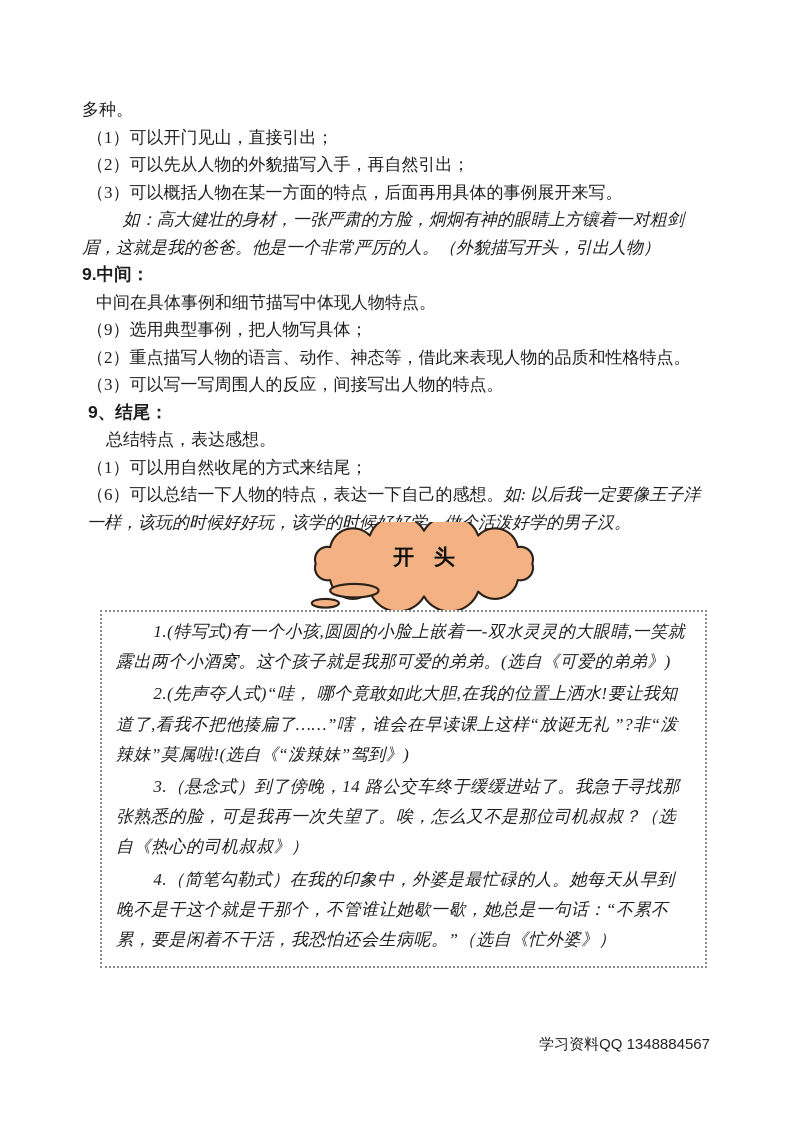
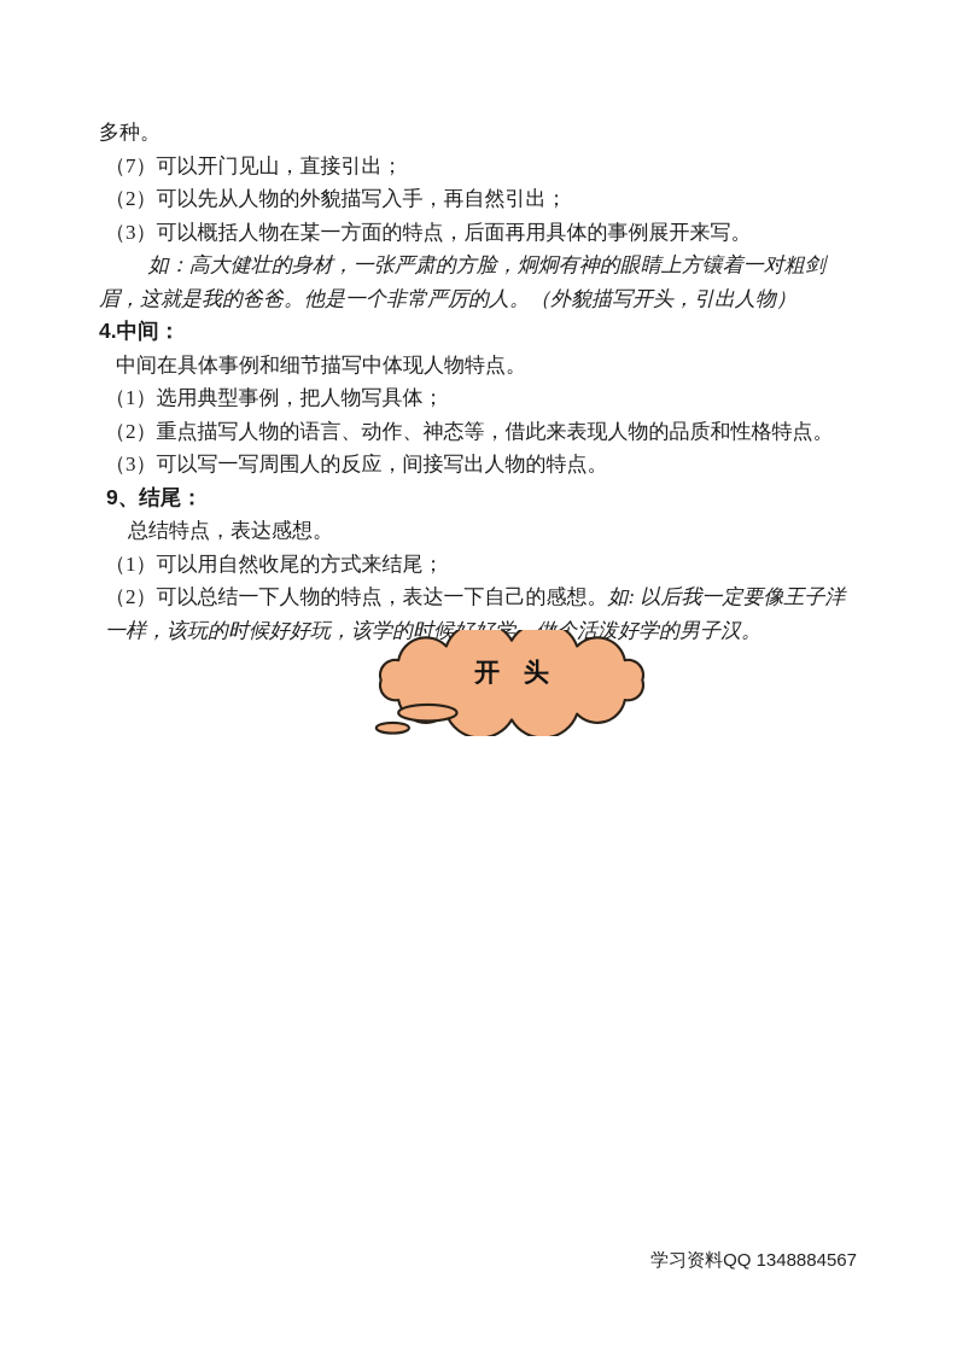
  多种。
- （1）可以开门见山，直接引出；
+ （7）可以开门见山，直接引出；
  （2）可以先从人物的外貌描写入手，再自然引出；
  （3）可以概括人物在某一方面的特点，后面再用具体的事例展开来写。
  如：高大健壮的身材，一张严肃的方脸，炯炯有神的眼睛上方镶着一对粗剑眉，这就是我的爸爸。他是一个非常严厉的人。（外貌描写开头，引出人物）
- 9.中间：
+ 4.中间：
  中间在具体事例和细节描写中体现人物特点。
- （9）选用典型事例，把人物写具体；
+ （1）选用典型事例，把人物写具体；
  （2）重点描写人物的语言、动作、神态等，借此来表现人物的品质和性格特点。
  （3）可以写一写周围人的反应，间接写出人物的特点。
  9、结尾：
  总结特点，表达感想。
  （1）可以用自然收尾的方式来结尾；
- （6）可以总结一下人物的特点，表达一下自己的感想。如: 以后我一定要像王子洋一样，该玩的时候好好玩，该学的时候学活泼好学的男子汉。
+ （2）可以总结一下人物的特点，表达一下自己的感想。如: 以后我一定要像王子洋一样，该玩的时候好好玩，该学的时候学活泼好学的男子汉。
  开 头
- 1.(特写式)有一个小孩,圆圆的小脸上嵌着一-双水灵灵的大眼睛,一笑就露出两个小酒窝。这个孩子就是我那可爱的弟弟。(选自《可爱的弟弟》)
- 2.(先声夺人式)“哇， 哪个竟敢如此大胆,在我的位置上洒水!要让我知道了,看我不把他揍扁了……”嗐，谁会在早读课上这样“放诞无礼 ”?非“泼辣妹”莫属啦!(选自《“泼辣妹”驾到》)
- 3.（悬念式）到了傍晚，14 路公交车终于缓缓进站了。我急于寻找那张熟悉的脸，可是我再一次失望了。唉，怎么又不是那位司机叔叔？（选自《热心的司机叔叔》）
- 4.（简笔勾勒式）在我的印象中，外婆是最忙碌的人。她每天从早到晚不是干这个就是干那个，不管谁让她歇一歇，她总是一句话：“不累不累，要是闲着不干活，我恐怕还会生病呢。”（选自《忙外婆》）
  学习资料QQ 1348884567
